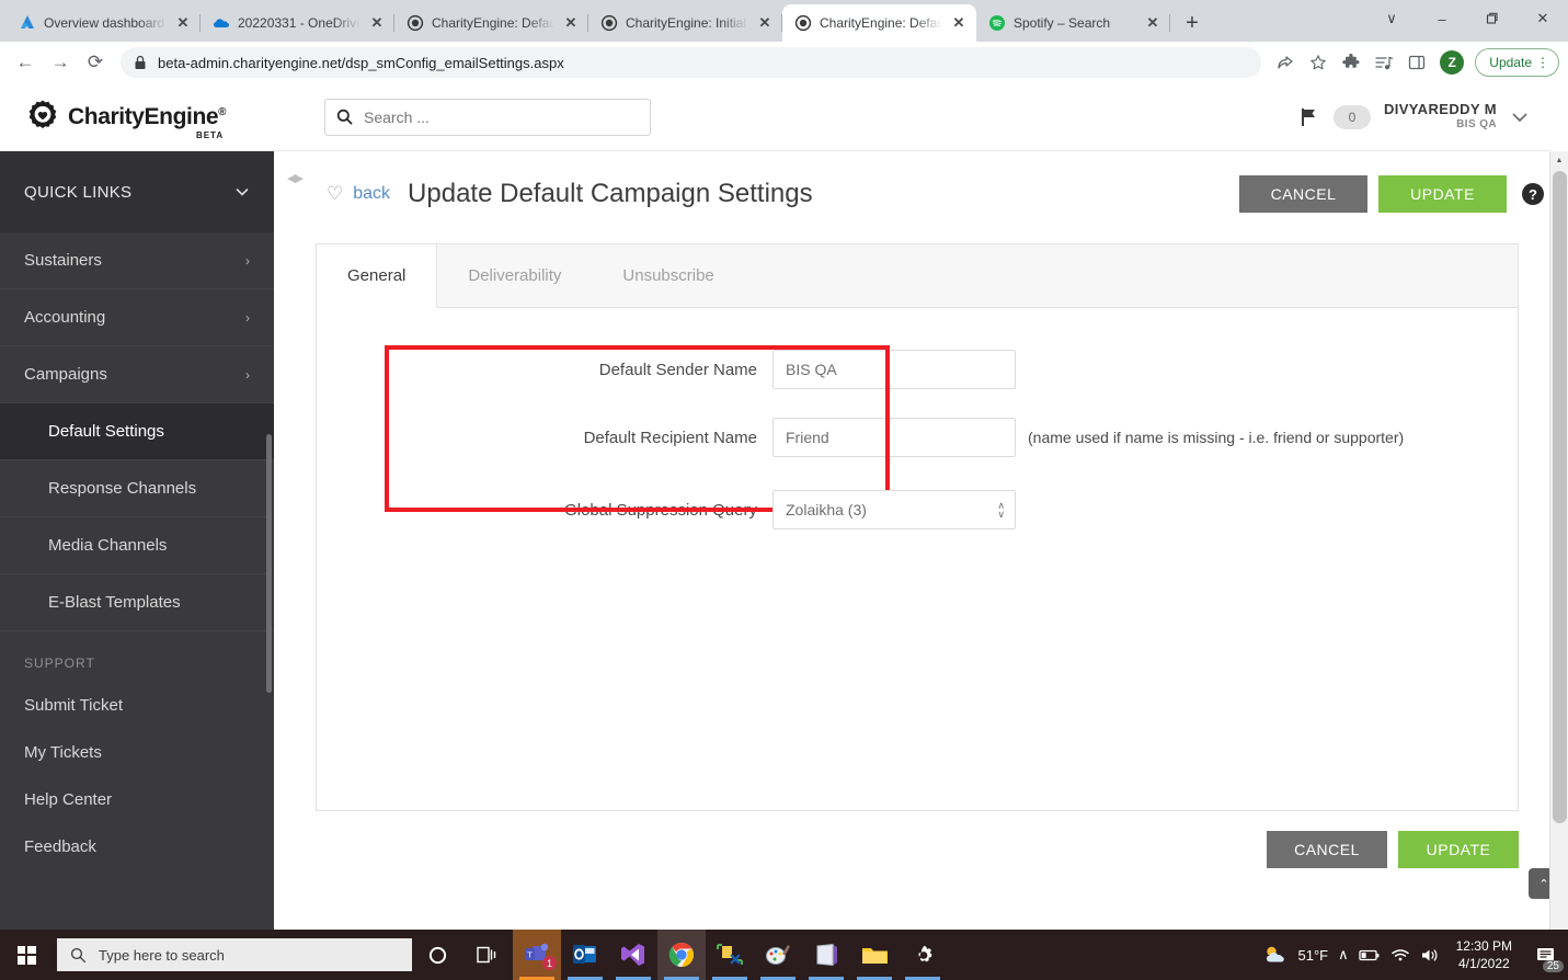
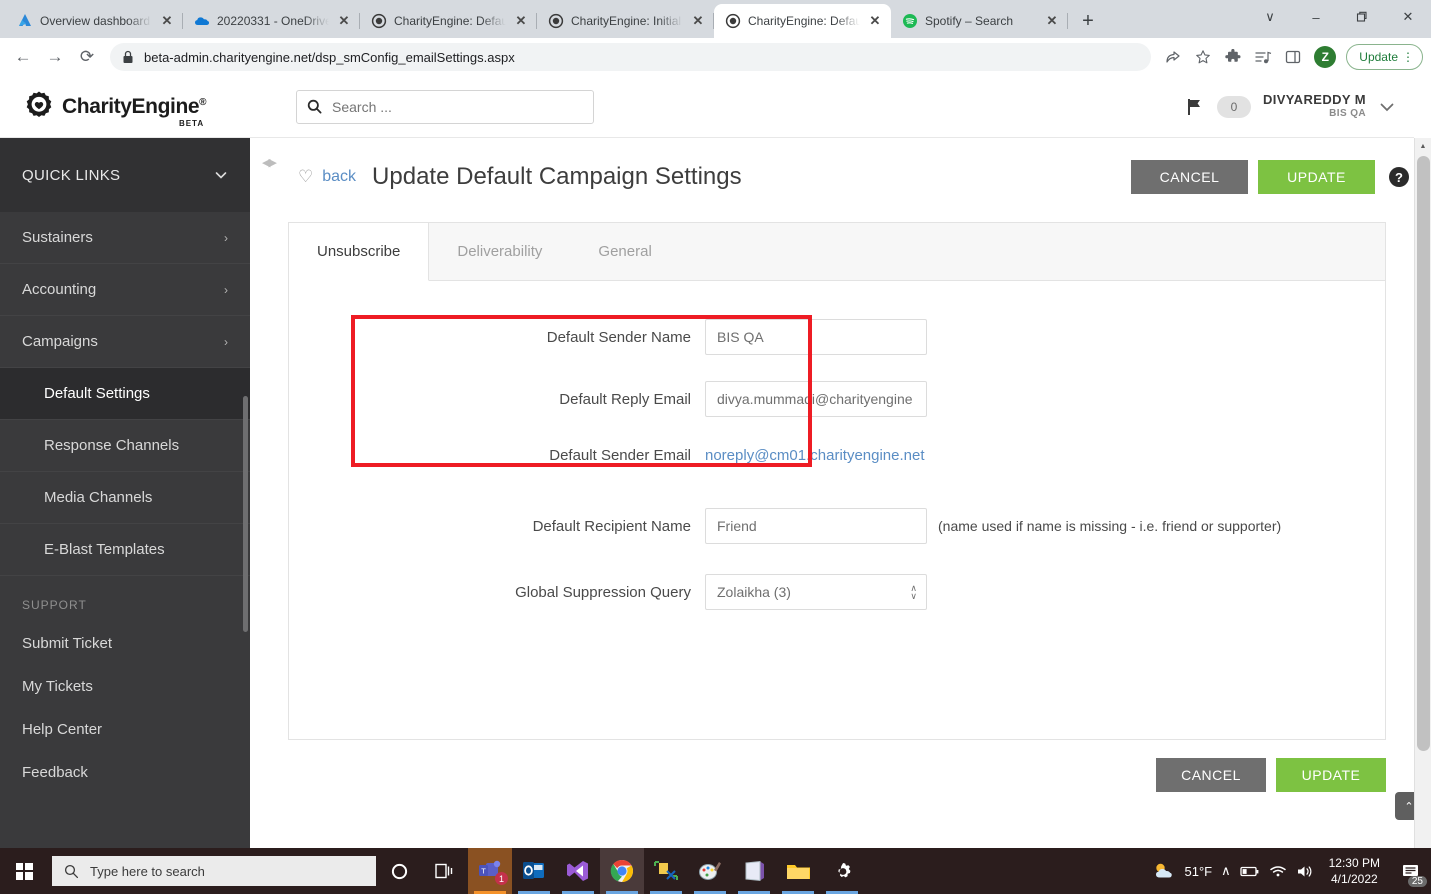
  Overview dashboard
  ✕
  20220331 - OneDrive
  ✕
  CharityEngine: Defau
  ✕
  CharityEngine: Initial
  ✕
  CharityEngine: Defau
  ✕
  Spotify – Search
  ✕
  +
  ∨
  –
  ✕
  ←
  →
  ⟳
  beta-admin.charityengine.net/dsp_smConfig_emailSettings.aspx
  Z
  Update
  ⋮
  CharityEngine®
  BETA
  Search ...
  0
  DIVYAREDDY M
  BIS QA
  QUICK LINKS
  Sustainers
  ›
  Accounting
  ›
  Campaigns
  ›
  Default Settings
  Response Channels
  Media Channels
  E-Blast Templates
  SUPPORT
  Submit Ticket
  My Tickets
  Help Center
  Feedback
  ◀▶
  ♡
  back
  Update Default Campaign Settings
  CANCEL
  UPDATE
  ?
- General
+ Unsubscribe
  Deliverability
- Unsubscribe
+ General
  Default Sender Name
  BIS QA
+ Default Reply Email
+ divya.mummadi@charityengine
+ Default Sender Email
+ noreply@cm01.charityengine.net
  Default Recipient Name
  Friend
  (name used if name is missing - i.e. friend or supporter)
  Global Suppression Query
  Zolaikha (3)
  ∧
  ∨
  CANCEL
  UPDATE
  ⌃
  Type here to search
  T
  1
  51°F
  ∧
  12:30 PM
  4/1/2022
  25
